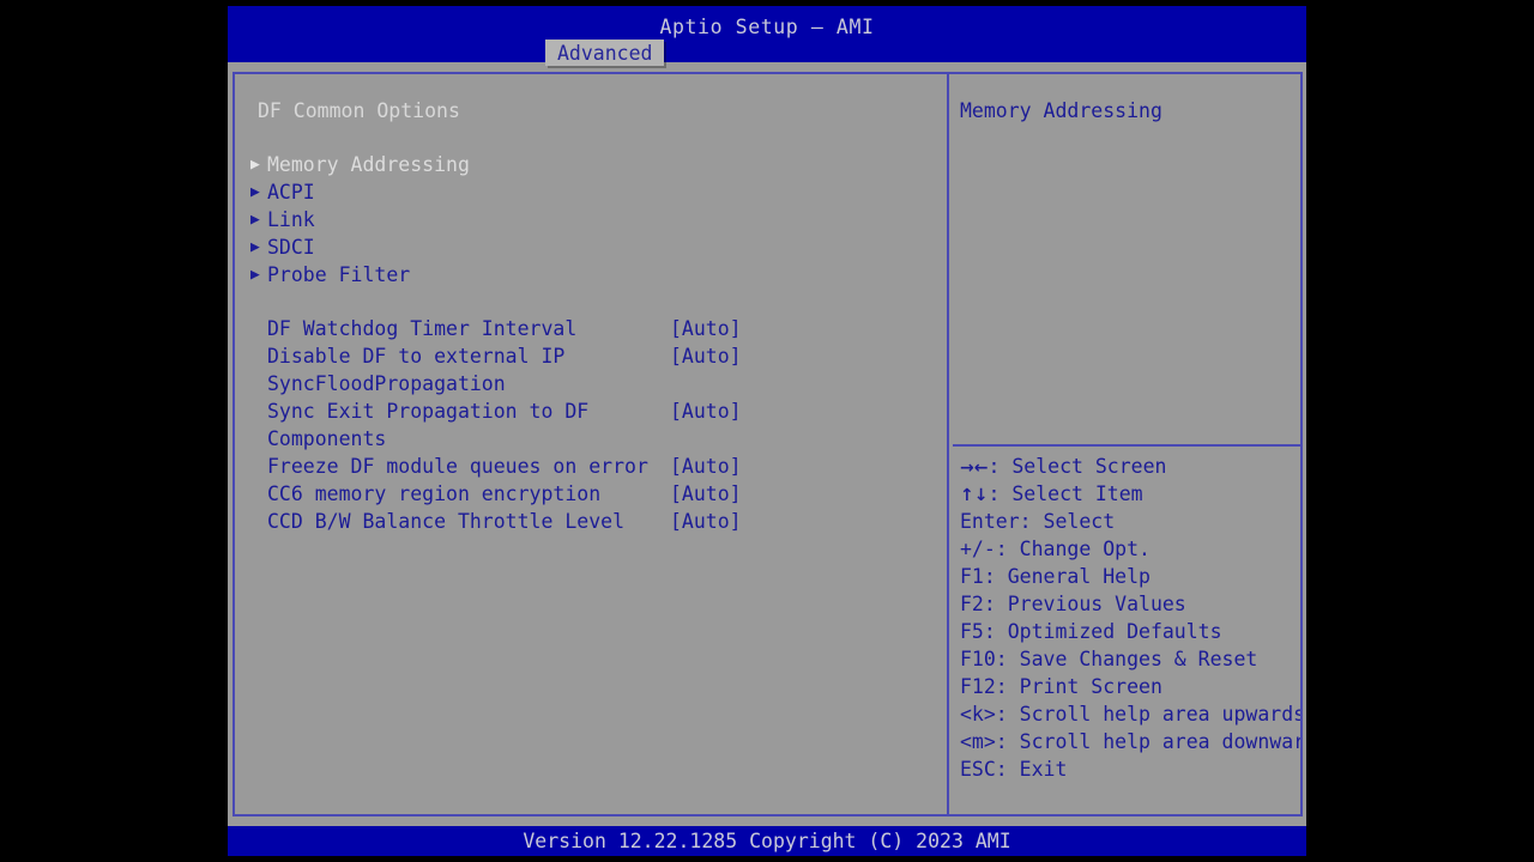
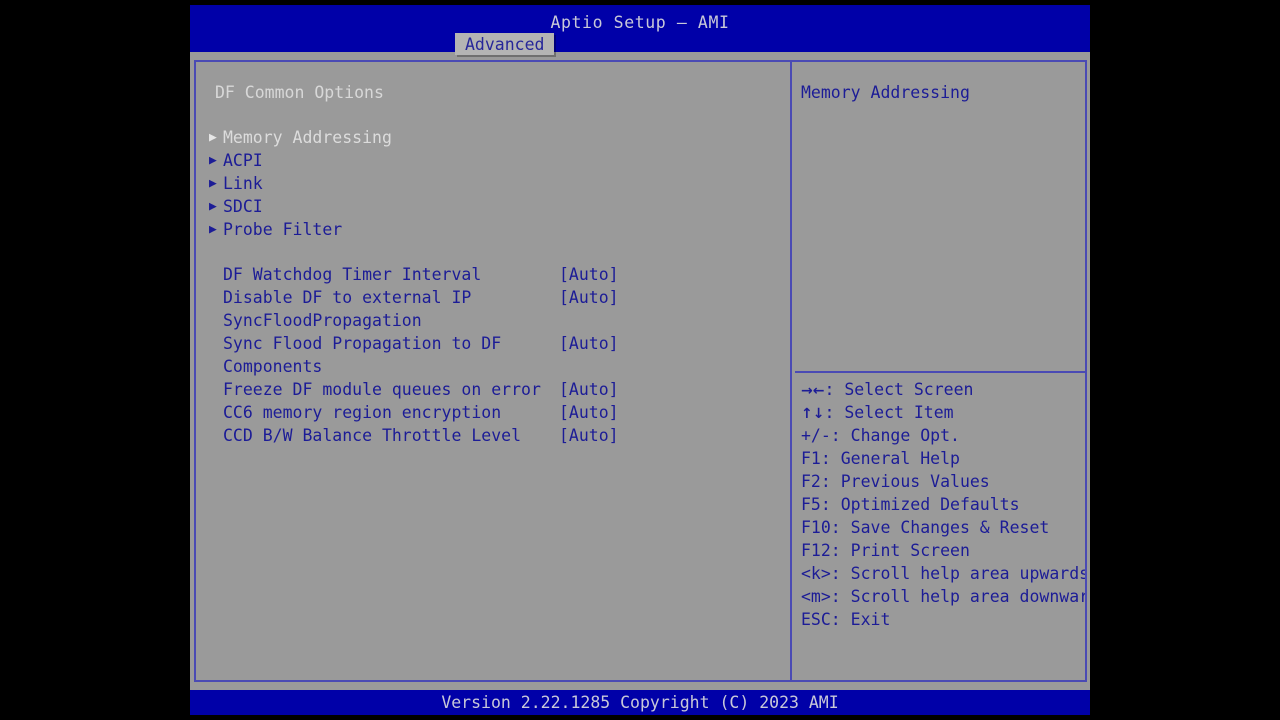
  Aptio Setup – AMI
  Advanced
  DF Common Options
  ▶
  Memory Addressing
  ▶
  ACPI
  ▶
  Link
  ▶
  SDCI
  ▶
  Probe Filter
  DF Watchdog Timer Interval
  [Auto]
  Disable DF to external IP
  [Auto]
  SyncFloodPropagation
- Sync Exit Propagation to DF
+ Sync Flood Propagation to DF
  [Auto]
  Components
  Freeze DF module queues on error
  [Auto]
  CC6 memory region encryption
  [Auto]
  CCD B/W Balance Throttle Level
  [Auto]
  Memory Addressing
  →←: Select Screen
  ↑↓: Select Item
- Enter: Select
  +/-: Change Opt.
  F1: General Help
  F2: Previous Values
  F5: Optimized Defaults
  F10: Save Changes & Reset
  F12: Print Screen
  <k>: Scroll help area upwards
  <m>: Scroll help area downwar
  ESC: Exit
- Version 12.22.1285 Copyright (C) 2023 AMI
+ Version 2.22.1285 Copyright (C) 2023 AMI
